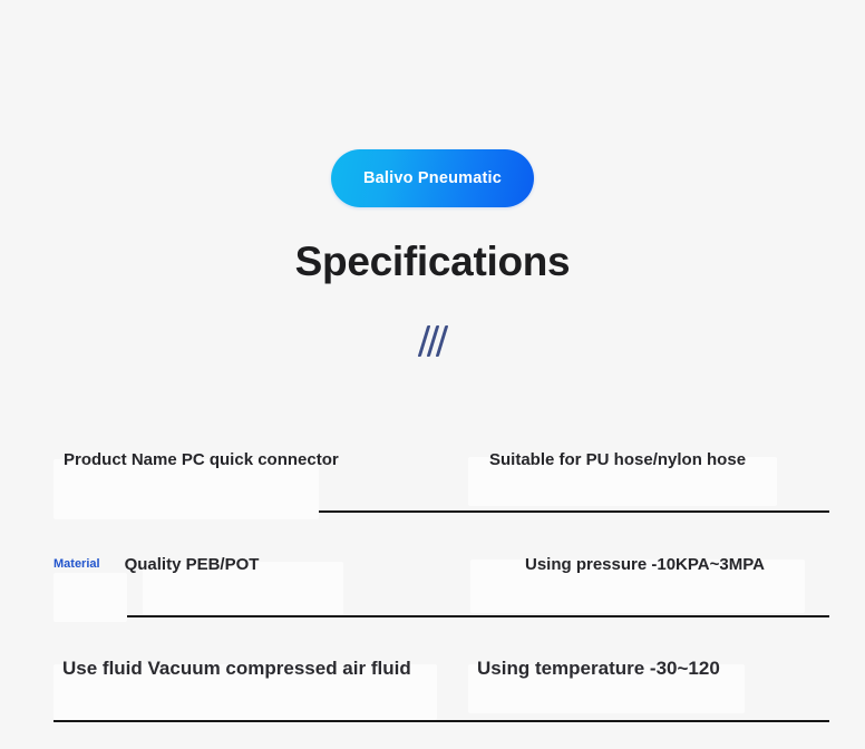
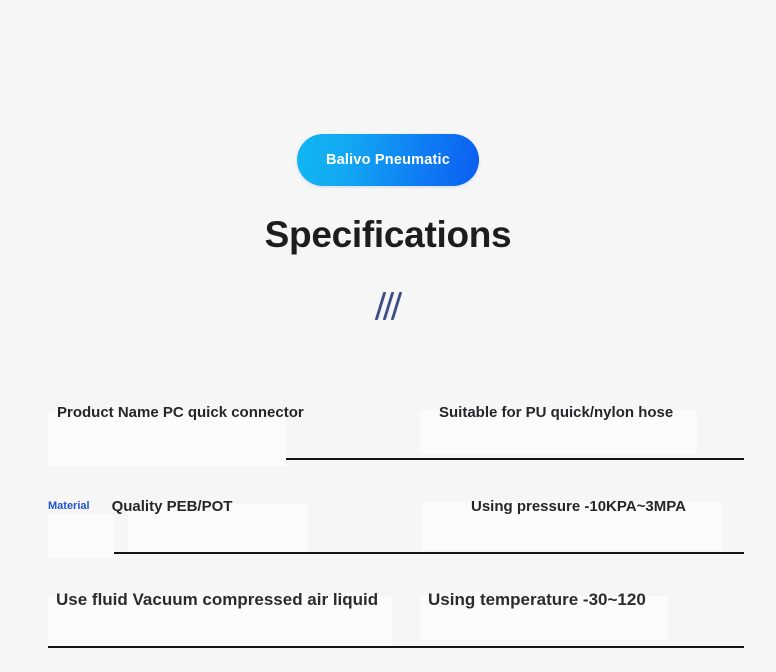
  Balivo Pneumatic
  Specifications
  Product Name PC quick connector
- Suitable for PU hose/nylon hose
+ Suitable for PU quick/nylon hose
  Material
  Quality PEB/POT
  Using pressure -10KPA~3MPA
- Use fluid Vacuum compressed air fluid
+ Use fluid Vacuum compressed air liquid
  Using temperature -30~120
